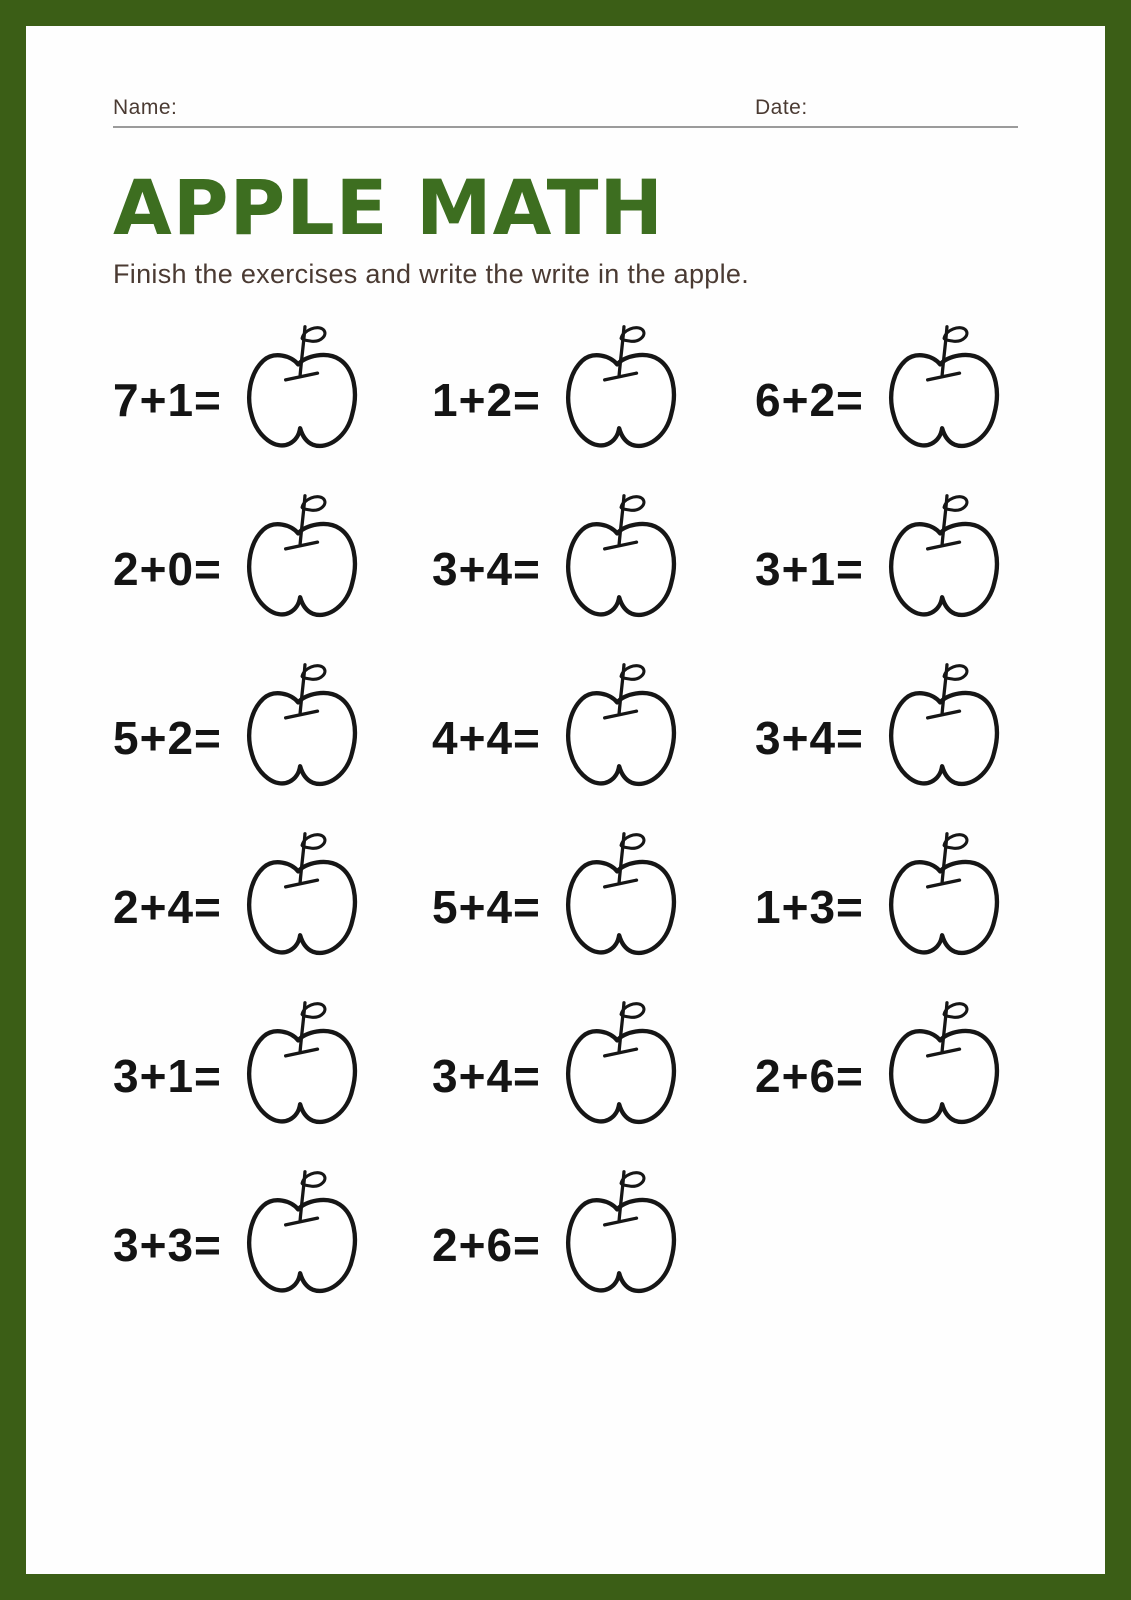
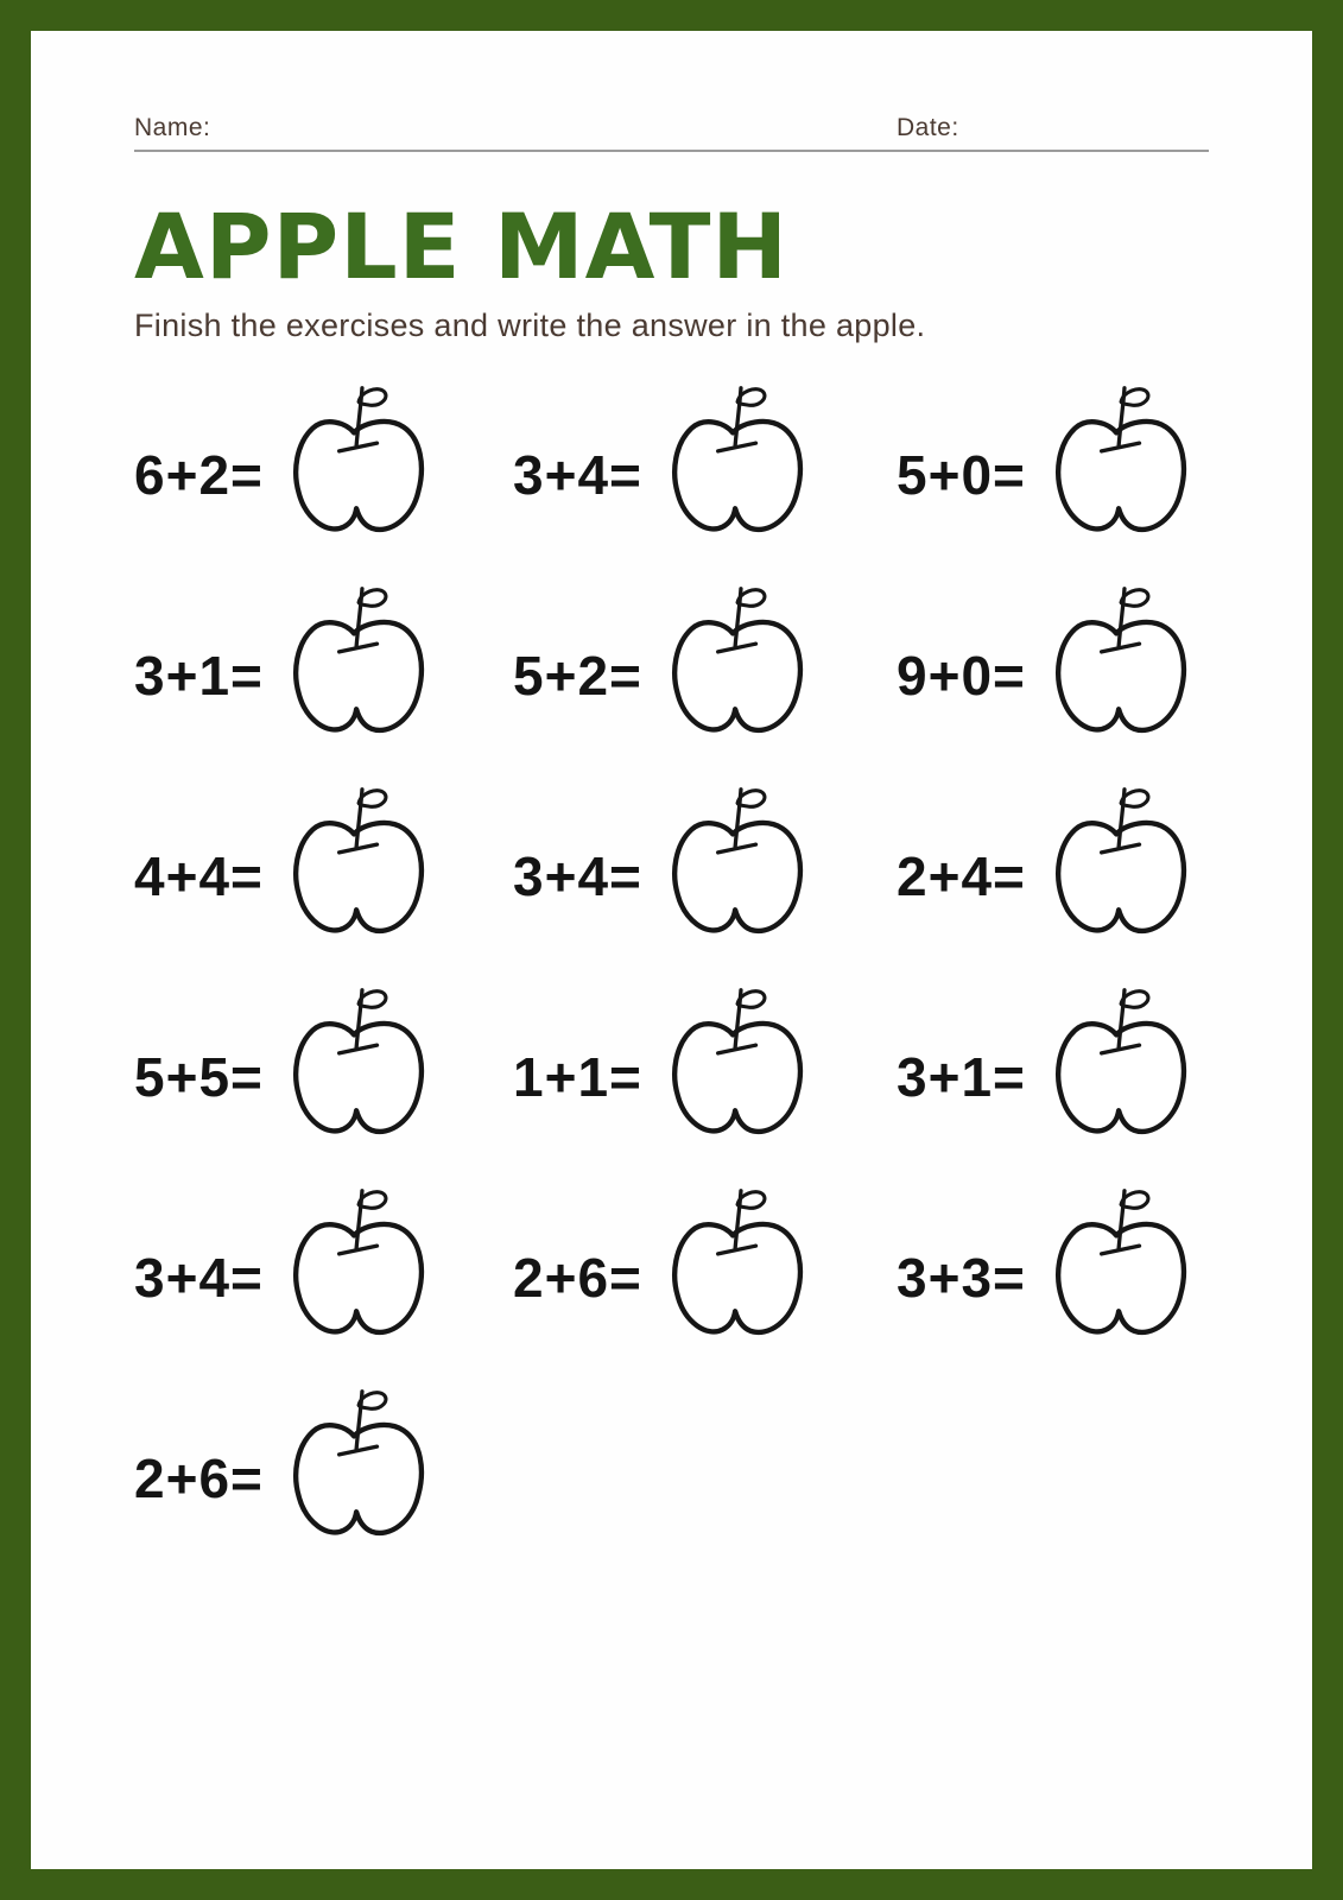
  Name:
  Date:
  APPLE MATH
- Finish the exercises and write the write in the apple.
+ Finish the exercises and write the answer in the apple.
- 7+1=
- 1+2=
  6+2=
- 2+0=
  3+4=
+ 5+0=
  3+1=
  5+2=
+ 9+0=
  4+4=
  3+4=
  2+4=
- 5+4=
+ 5+5=
- 1+3=
+ 1+1=
  3+1=
  3+4=
  2+6=
  3+3=
  2+6=
